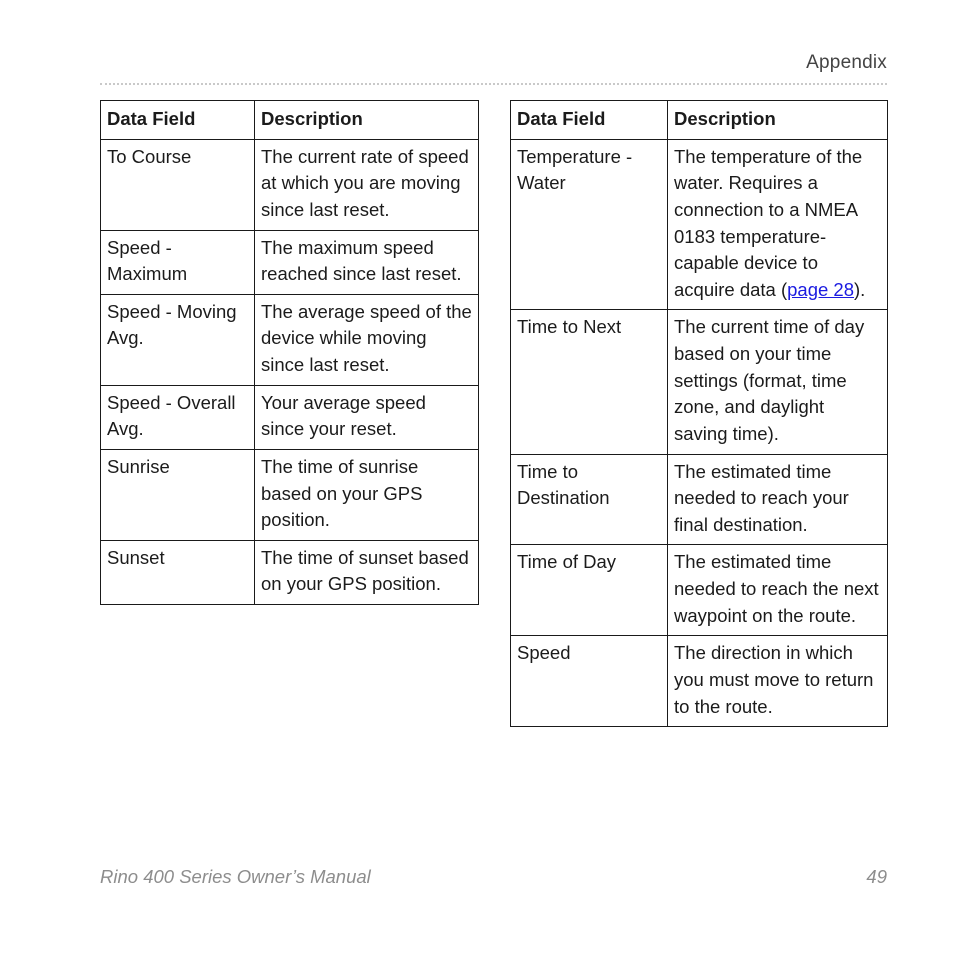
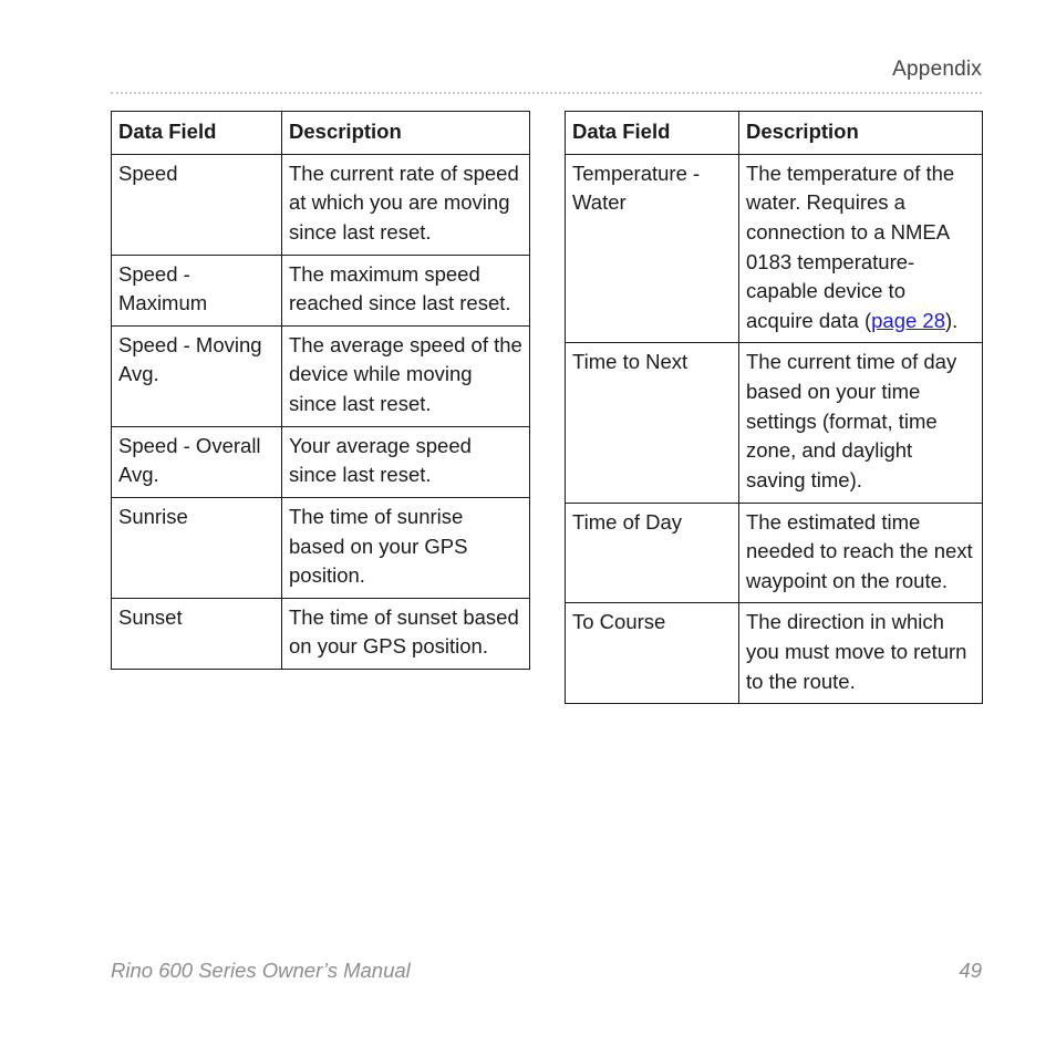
  Appendix
  Data Field	Description
- To Course	The current rate of speed at which you are moving since last reset.
+ Speed	The current rate of speed at which you are moving since last reset.
  Speed - Maximum	The maximum speed reached since last reset.
  Speed - Moving Avg.	The average speed of the device while moving since last reset.
- Speed - Overall Avg.	Your average speed since your reset.
+ Speed - Overall Avg.	Your average speed since last reset.
  Sunrise	The time of sunrise based on your GPS position.
  Sunset	The time of sunset based on your GPS position.
  Data Field	Description
  Temperature - Water	The temperature of the water. Requires a connection to a NMEA 0183 temperature-capable device to acquire data (page 28).
  Time to Next	The current time of day based on your time settings (format, time zone, and daylight saving time).
- Time to Destination	The estimated time needed to reach your final destination.
  Time of Day	The estimated time needed to reach the next waypoint on the route.
- Speed	The direction in which you must move to return to the route.
+ To Course	The direction in which you must move to return to the route.
- Rino 400 Series Owner’s Manual
+ Rino 600 Series Owner’s Manual
  49
